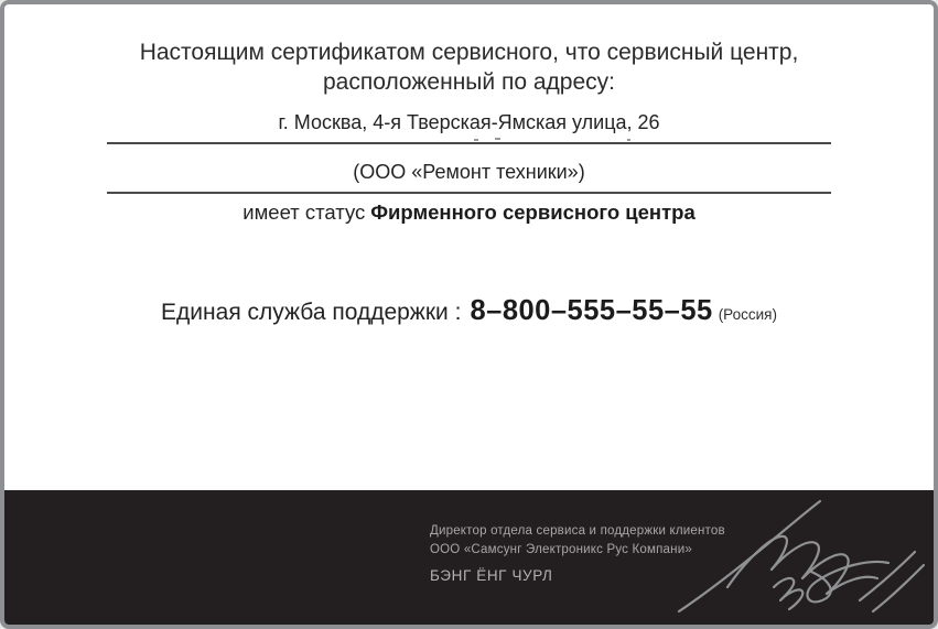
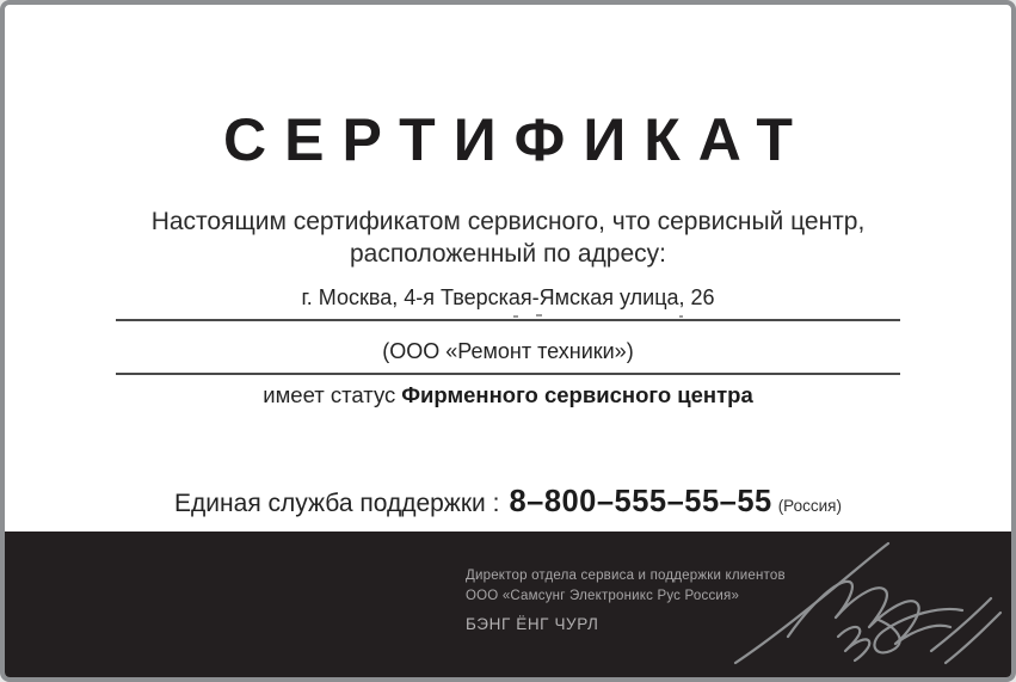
+ СЕРТИФИКАТ
  Настоящим сертификатом сервисного, что сервисный центр,
  расположенный по адресу:
  г. Москва, 4-я Тверская-Ямская улица, 26
  (ООО «Ремонт техники»)
  имеет статус Фирменного сервисного центра
  Единая служба поддержки : 8–800–555–55–55 (Россия)
  Директор отдела сервиса и поддержки клиентов
- ООО «Самсунг Электроникс Рус Компани»
+ ООО «Самсунг Электроникс Рус Россия»
  БЭНГ ЁНГ ЧУРЛ
